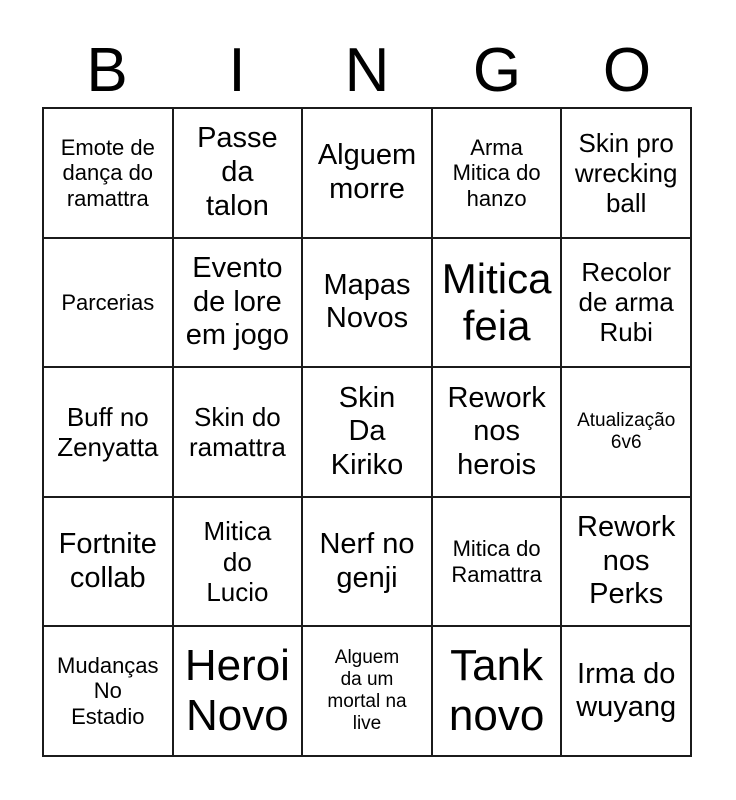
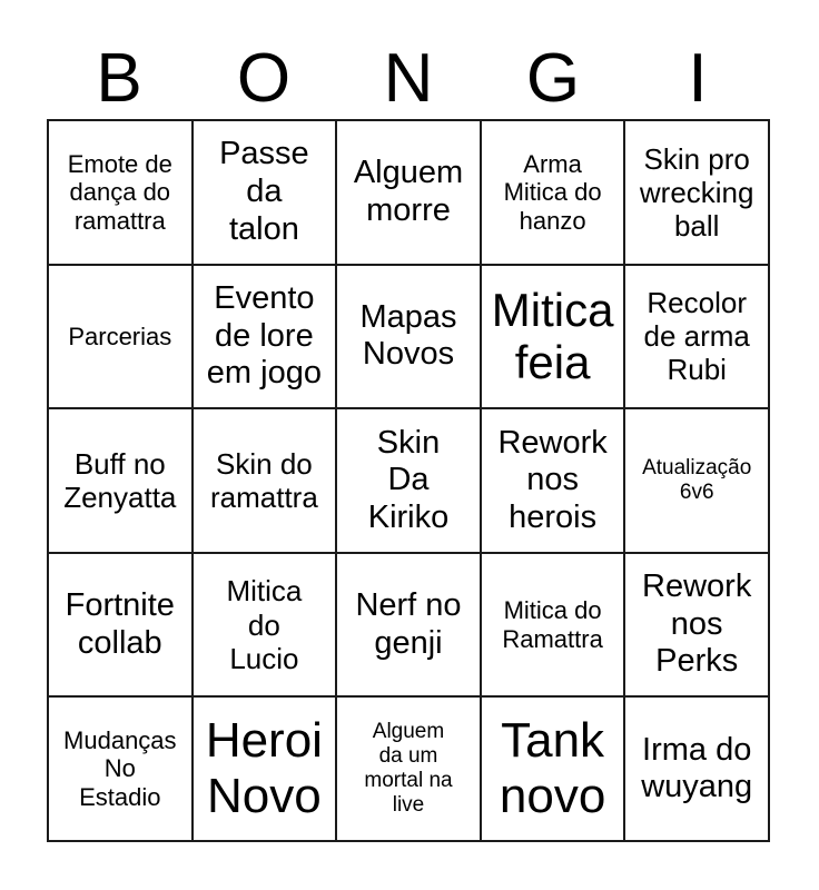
  B
- I
+ O
  N
  G
- O
+ I
  Emote de
  dança do
  ramattra
  Passe
  da
  talon
  Alguem
  morre
  Arma
  Mitica do
  hanzo
  Skin pro
  wrecking
  ball
  Parcerias
  Evento
  de lore
  em jogo
  Mapas
  Novos
  Mitica
  feia
  Recolor
  de arma
  Rubi
  Buff no
  Zenyatta
  Skin do
  ramattra
  Skin
  Da
  Kiriko
  Rework
  nos
  herois
  Atualização
  6v6
  Fortnite
  collab
  Mitica
  do
  Lucio
  Nerf no
  genji
  Mitica do
  Ramattra
  Rework
  nos
  Perks
  Mudanças
  No
  Estadio
  Heroi
  Novo
  Alguem
  da um
  mortal na
  live
  Tank
  novo
  Irma do
  wuyang
